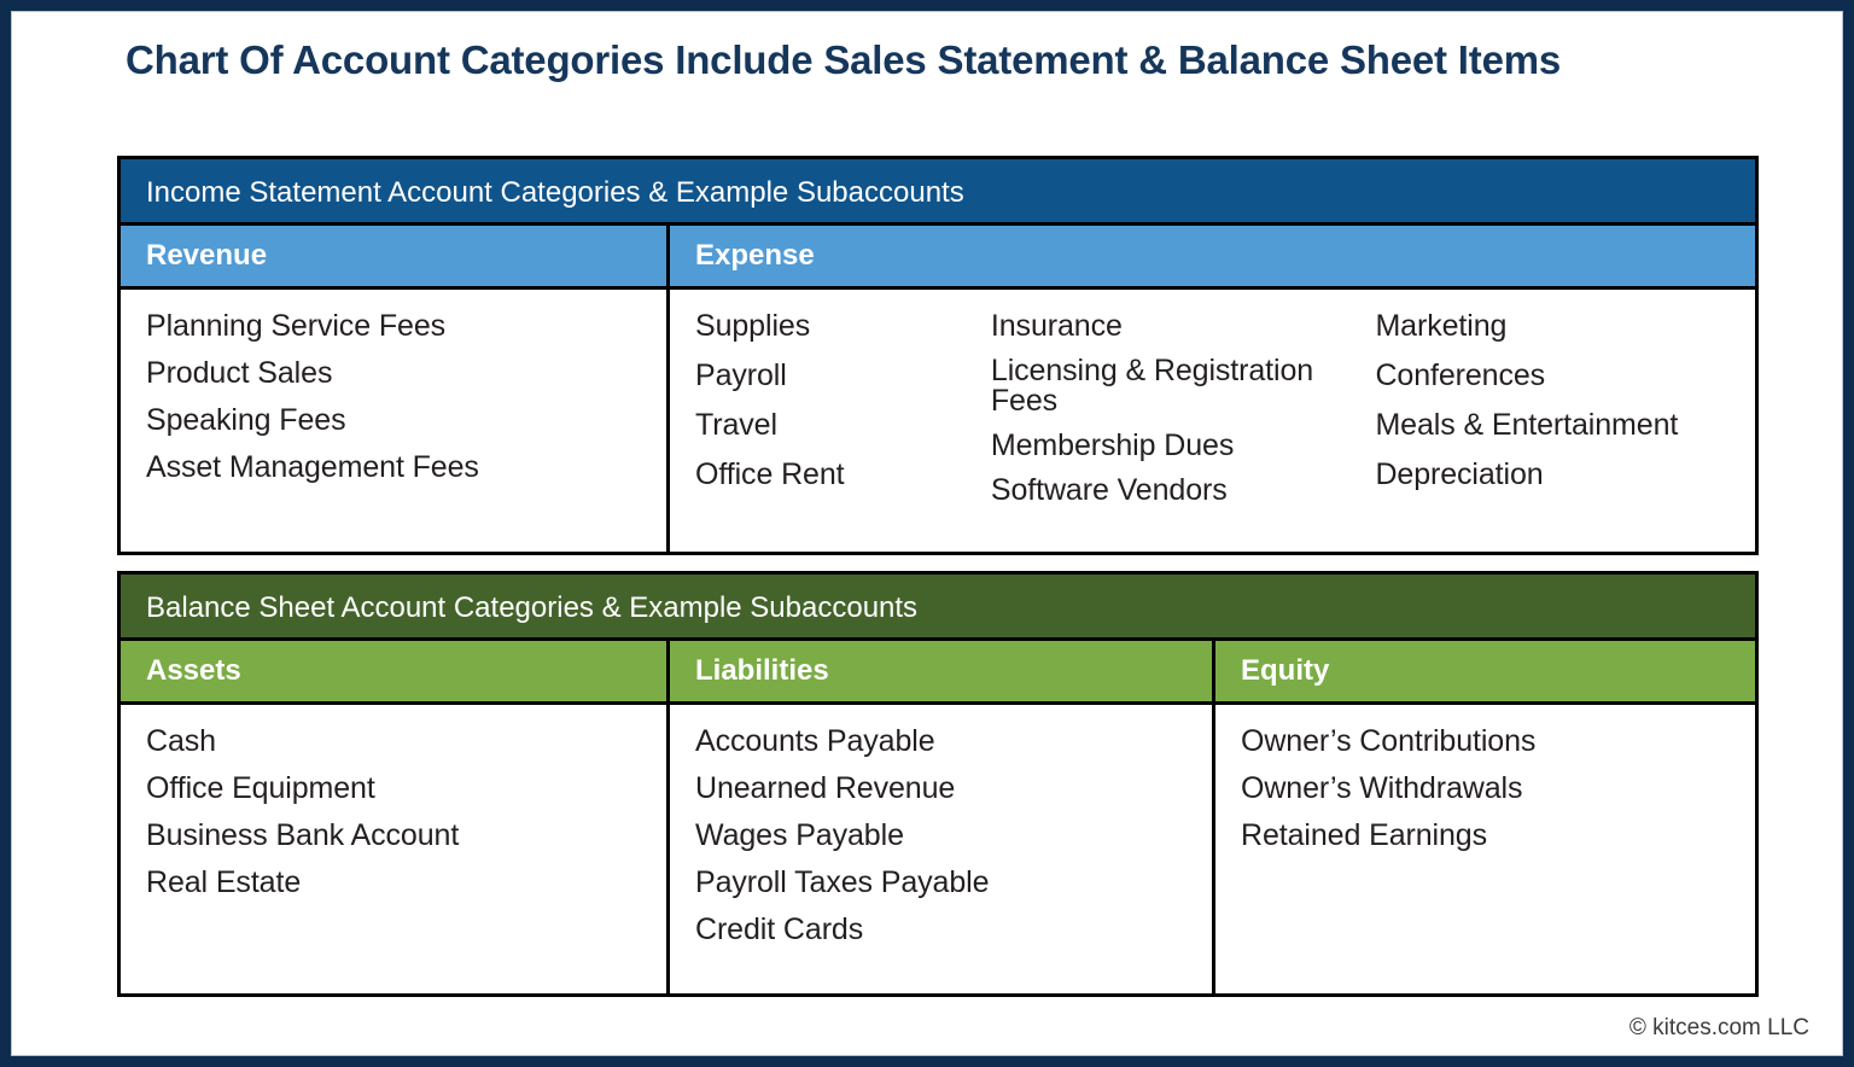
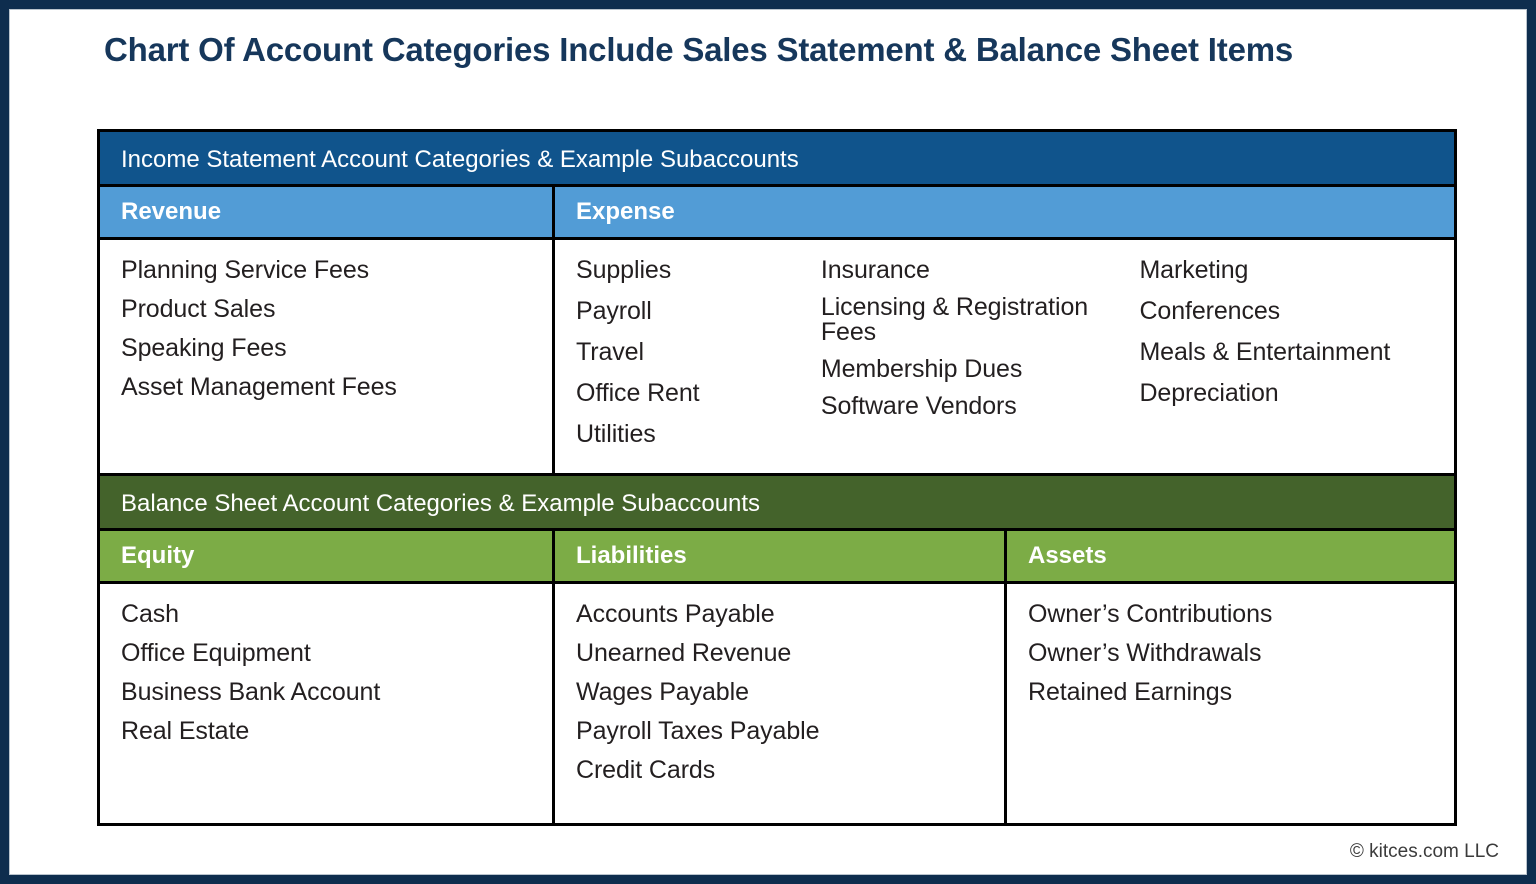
  Chart Of Account Categories Include Sales Statement & Balance Sheet Items
  Income Statement Account Categories & Example Subaccounts
  Revenue
  Expense
  Planning Service Fees
  Product Sales
  Speaking Fees
  Asset Management Fees
  Supplies
  Payroll
  Travel
  Office Rent
+ Utilities
  Insurance
  Licensing & Registration Fees
  Membership Dues
  Software Vendors
  Marketing
  Conferences
  Meals & Entertainment
  Depreciation
  Balance Sheet Account Categories & Example Subaccounts
- Assets
+ Equity
  Liabilities
- Equity
+ Assets
  Cash
  Office Equipment
  Business Bank Account
  Real Estate
  Accounts Payable
  Unearned Revenue
  Wages Payable
  Payroll Taxes Payable
  Credit Cards
  Owner’s Contributions
  Owner’s Withdrawals
  Retained Earnings
  © kitces.com LLC
